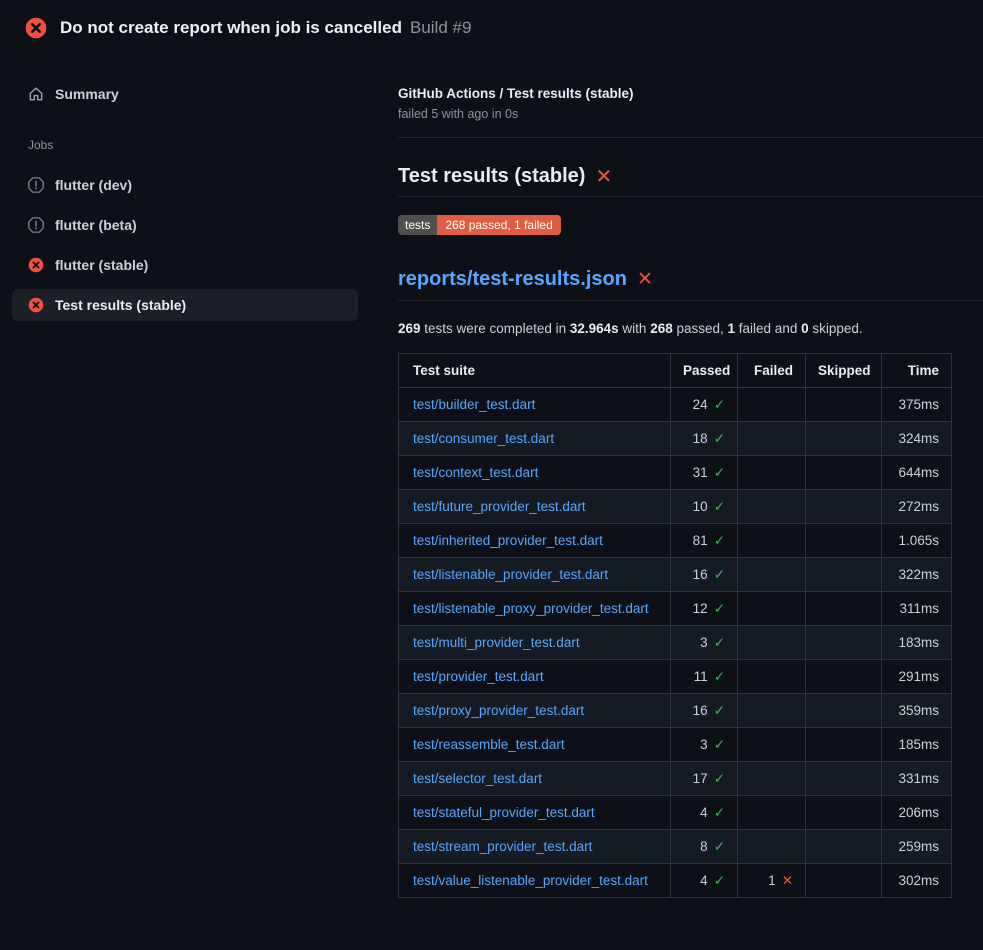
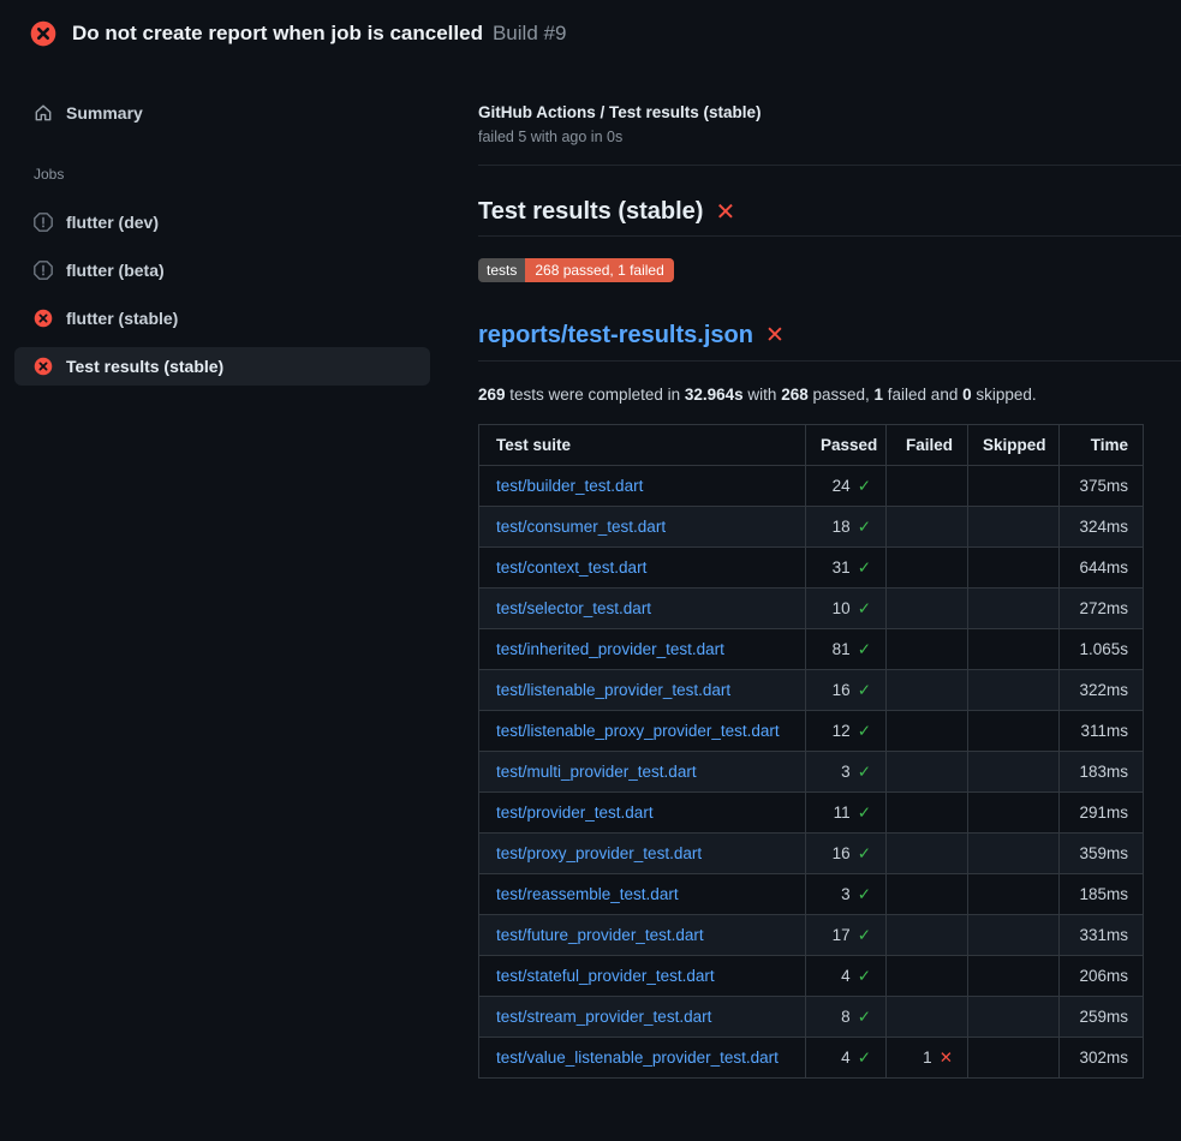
  Do not create report when job is cancelled Build #9
  Summary
  Jobs
  flutter (dev)
  flutter (beta)
  flutter (stable)
  Test results (stable)
  GitHub Actions / Test results (stable)
  failed 5 with ago in 0s
  Test results (stable)
  ✕
  tests
  268 passed, 1 failed
  reports/test-results.json
  ✕
  269 tests were completed in 32.964s with 268 passed, 1 failed and 0 skipped.
  Test suite	Passed	Failed	Skipped	Time
  test/builder_test.dart	24 ✓			375ms
  test/consumer_test.dart	18 ✓			324ms
  test/context_test.dart	31 ✓			644ms
- test/future_provider_test.dart	10 ✓			272ms
+ test/selector_test.dart	10 ✓			272ms
  test/inherited_provider_test.dart	81 ✓			1.065s
  test/listenable_provider_test.dart	16 ✓			322ms
  test/listenable_proxy_provider_test.dart	12 ✓			311ms
  test/multi_provider_test.dart	3 ✓			183ms
  test/provider_test.dart	11 ✓			291ms
  test/proxy_provider_test.dart	16 ✓			359ms
  test/reassemble_test.dart	3 ✓			185ms
- test/selector_test.dart	17 ✓			331ms
+ test/future_provider_test.dart	17 ✓			331ms
  test/stateful_provider_test.dart	4 ✓			206ms
  test/stream_provider_test.dart	8 ✓			259ms
  test/value_listenable_provider_test.dart	4 ✓	1 ✕		302ms
